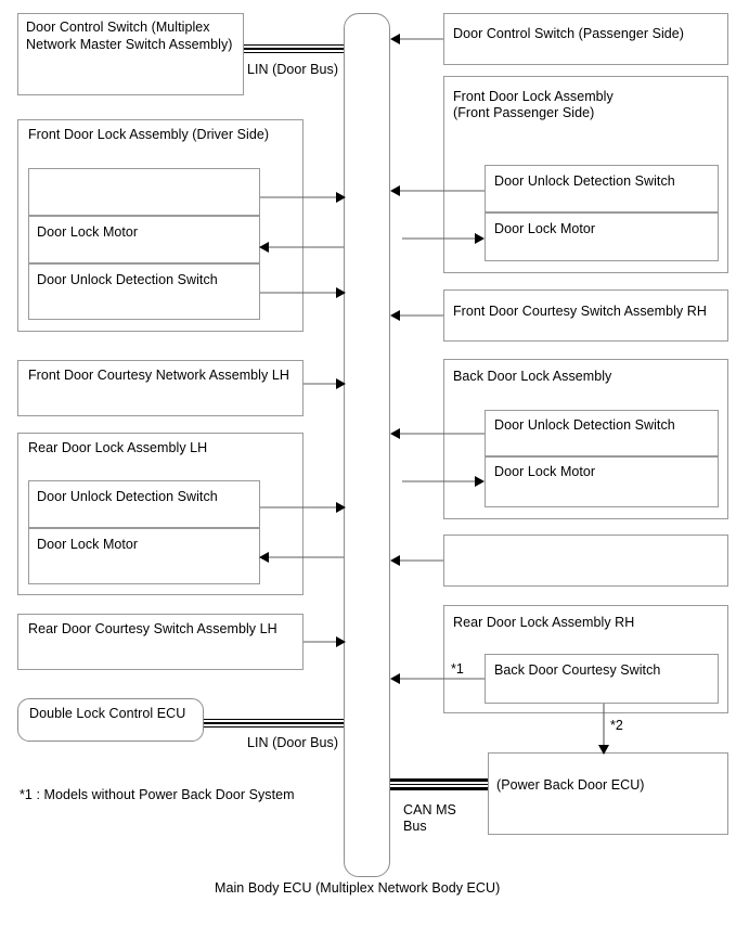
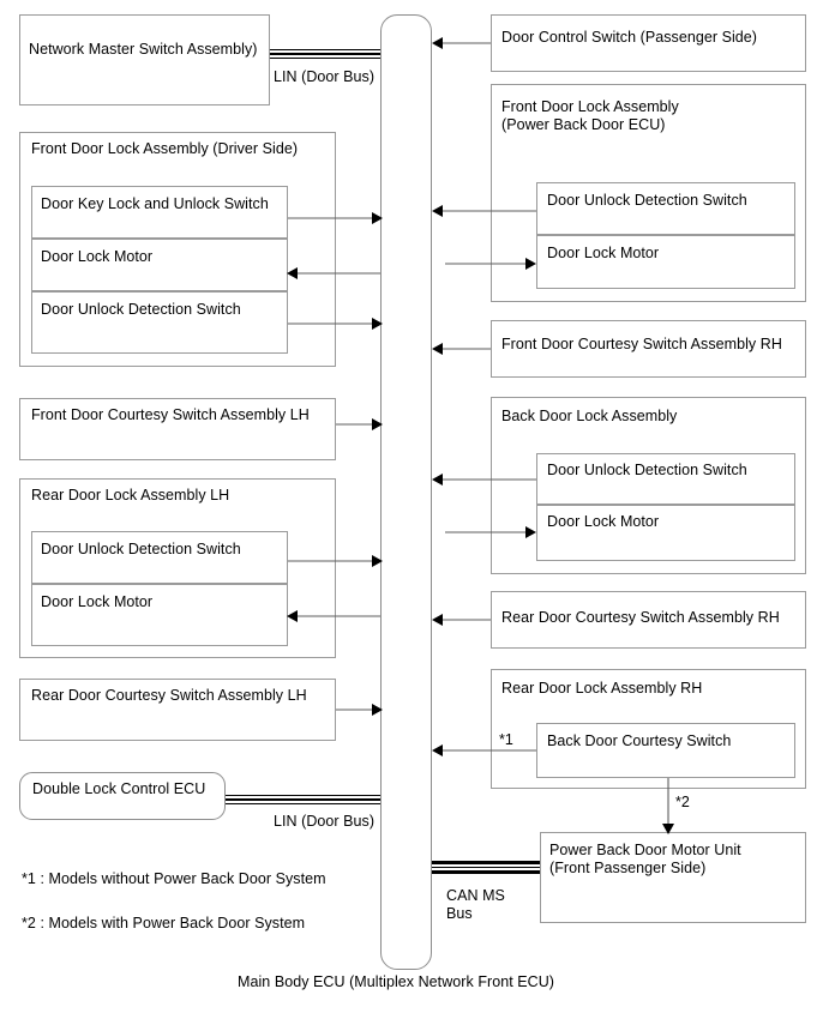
- Door Control Switch (Multiplex
  Network Master Switch Assembly)
  LIN (Door Bus)
  Front Door Lock Assembly (Driver Side)
+ Door Key Lock and Unlock Switch
  Door Lock Motor
  Door Unlock Detection Switch
- Front Door Courtesy Network Assembly LH
+ Front Door Courtesy Switch Assembly LH
  Rear Door Lock Assembly LH
  Door Unlock Detection Switch
  Door Lock Motor
  Rear Door Courtesy Switch Assembly LH
  Double Lock Control ECU
  LIN (Door Bus)
  *1 : Models without Power Back Door System
+ *2 : Models with Power Back Door System
- Main Body ECU (Multiplex Network Body ECU)
+ Main Body ECU (Multiplex Network Front ECU)
  Door Control Switch (Passenger Side)
  Front Door Lock Assembly
- (Front Passenger Side)
+ (Power Back Door ECU)
  Door Unlock Detection Switch
  Door Lock Motor
  Front Door Courtesy Switch Assembly RH
  Back Door Lock Assembly
  Door Unlock Detection Switch
  Door Lock Motor
+ Rear Door Courtesy Switch Assembly RH
  Rear Door Lock Assembly RH
  *1
  Back Door Courtesy Switch
  *2
+ Power Back Door Motor Unit
- (Power Back Door ECU)
+ (Front Passenger Side)
  CAN MS
  Bus
